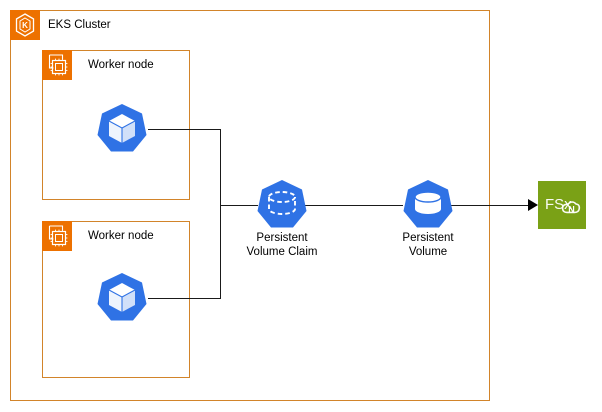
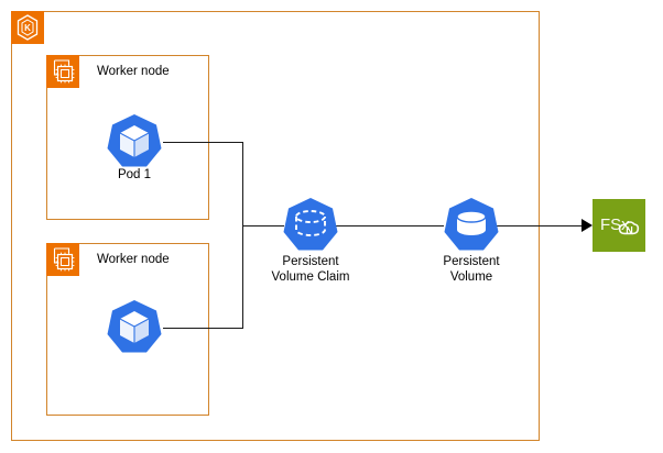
  K
- EKS Cluster
  Worker node
  Worker node
+ Pod 1
  Persistent
  Volume Claim
  Persistent
  Volume
  N
